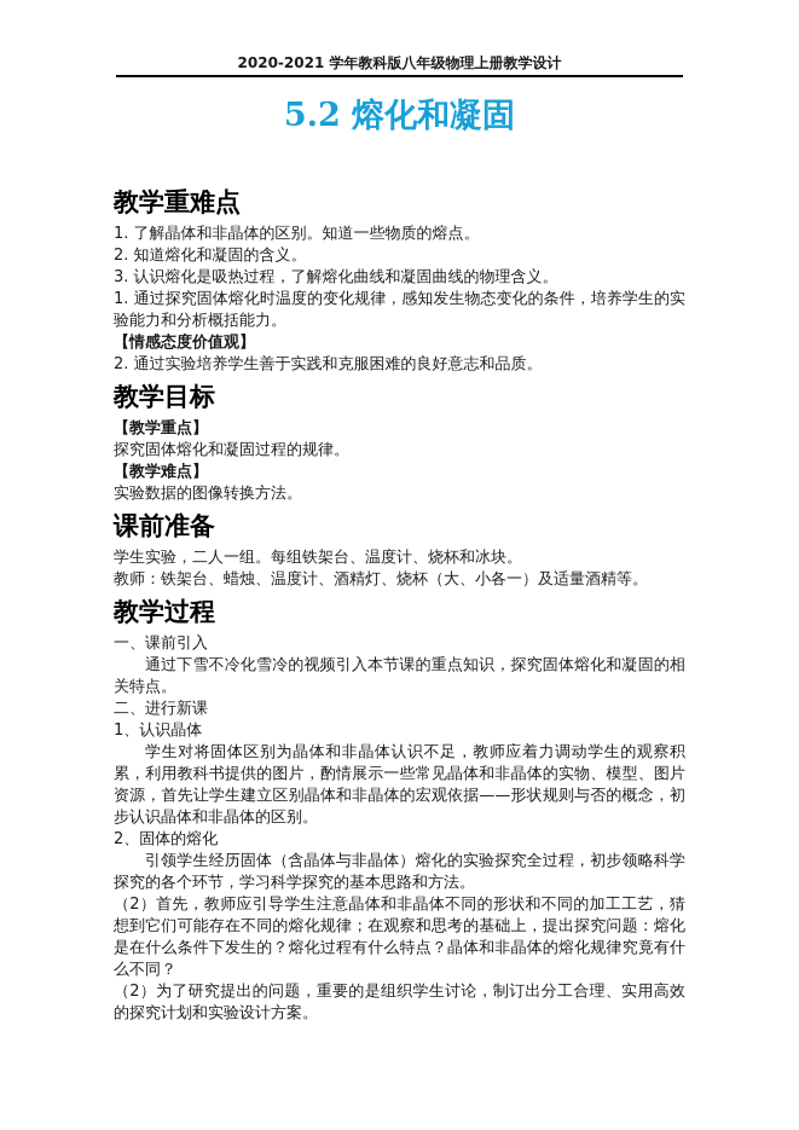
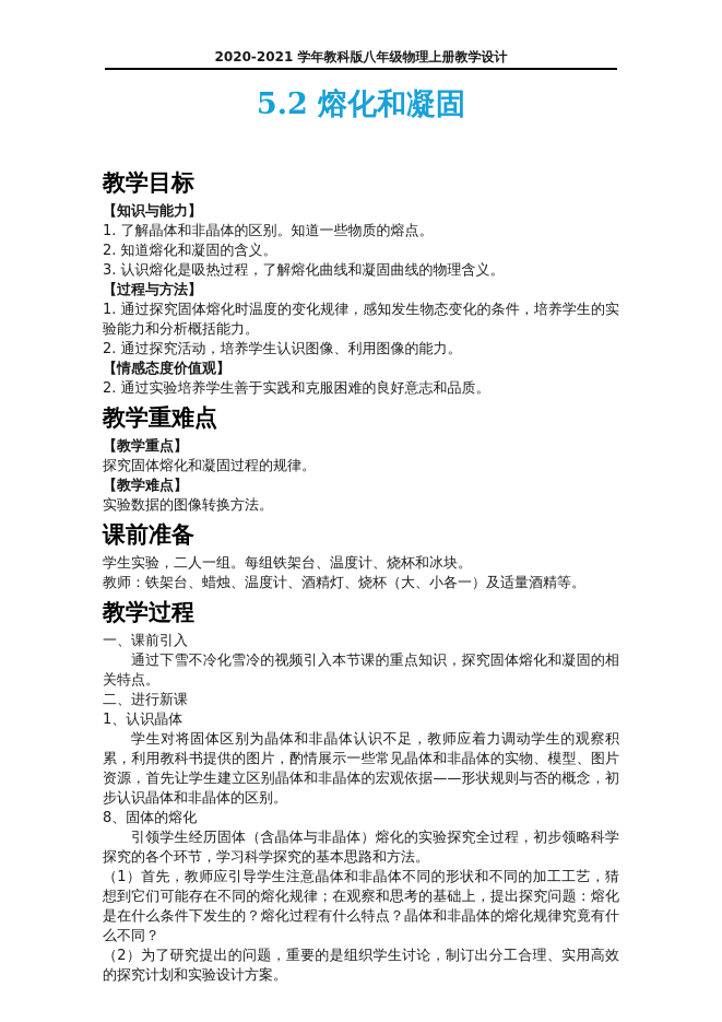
  2020-2021 学年教科版八年级物理上册教学设计
  5.2 熔化和凝固
- 教学重难点
+ 教学目标
+ 【知识与能力】
  1. 了解晶体和非晶体的区别。知道一些物质的熔点。
  2. 知道熔化和凝固的含义。
  3. 认识熔化是吸热过程，了解熔化曲线和凝固曲线的物理含义。
+ 【过程与方法】
  1. 通过探究固体熔化时温度的变化规律，感知发生物态变化的条件，培养学生的实验能力和分析概括能力。
+ 2. 通过探究活动，培养学生认识图像、利用图像的能力。
  【情感态度价值观】
  2. 通过实验培养学生善于实践和克服困难的良好意志和品质。
- 教学目标
+ 教学重难点
  【教学重点】
  探究固体熔化和凝固过程的规律。
  【教学难点】
  实验数据的图像转换方法。
  课前准备
  学生实验，二人一组。每组铁架台、温度计、烧杯和冰块。
  教师：铁架台、蜡烛、温度计、酒精灯、烧杯（大、小各一）及适量酒精等。
  教学过程
  一、课前引入
  通过下雪不冷化雪冷的视频引入本节课的重点知识，探究固体熔化和凝固的相关特点。
  二、进行新课
  1、认识晶体
  学生对将固体区别为晶体和非晶体认识不足，教师应着力调动学生的观察积累，利用教科书提供的图片，酌情展示一些常见晶体和非晶体的实物、模型、图片资源，首先让学生建立区别晶体和非晶体的宏观依据——形状规则与否的概念，初步认识晶体和非晶体的区别。
- 2、固体的熔化
+ 8、固体的熔化
  引领学生经历固体（含晶体与非晶体）熔化的实验探究全过程，初步领略科学探究的各个环节，学习科学探究的基本思路和方法。
- （2）首先，教师应引导学生注意晶体和非晶体不同的形状和不同的加工工艺，猜想到它们可能存在不同的熔化规律；在观察和思考的基础上，提出探究问题：熔化是在什么条件下发生的？熔化过程有什么特点？晶体和非晶体的熔化规律究竟有什么不同？
+ （1）首先，教师应引导学生注意晶体和非晶体不同的形状和不同的加工工艺，猜想到它们可能存在不同的熔化规律；在观察和思考的基础上，提出探究问题：熔化是在什么条件下发生的？熔化过程有什么特点？晶体和非晶体的熔化规律究竟有什么不同？
  （2）为了研究提出的问题，重要的是组织学生讨论，制订出分工合理、实用高效的探究计划和实验设计方案。
